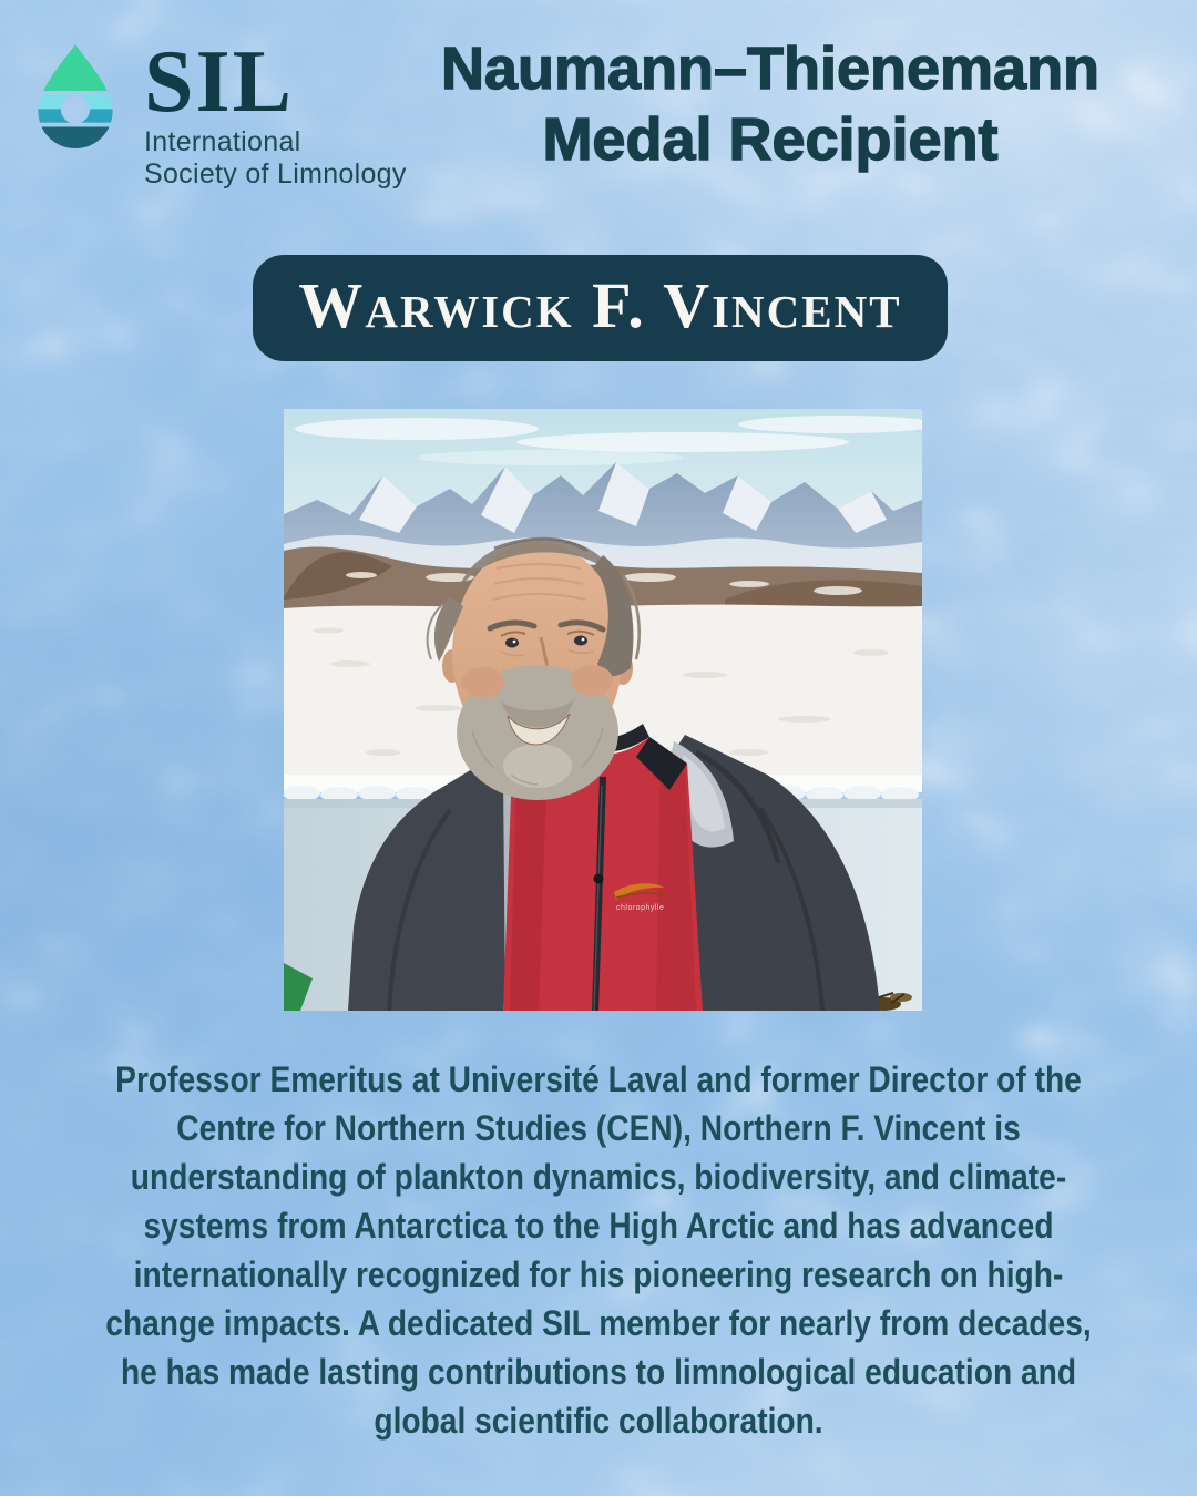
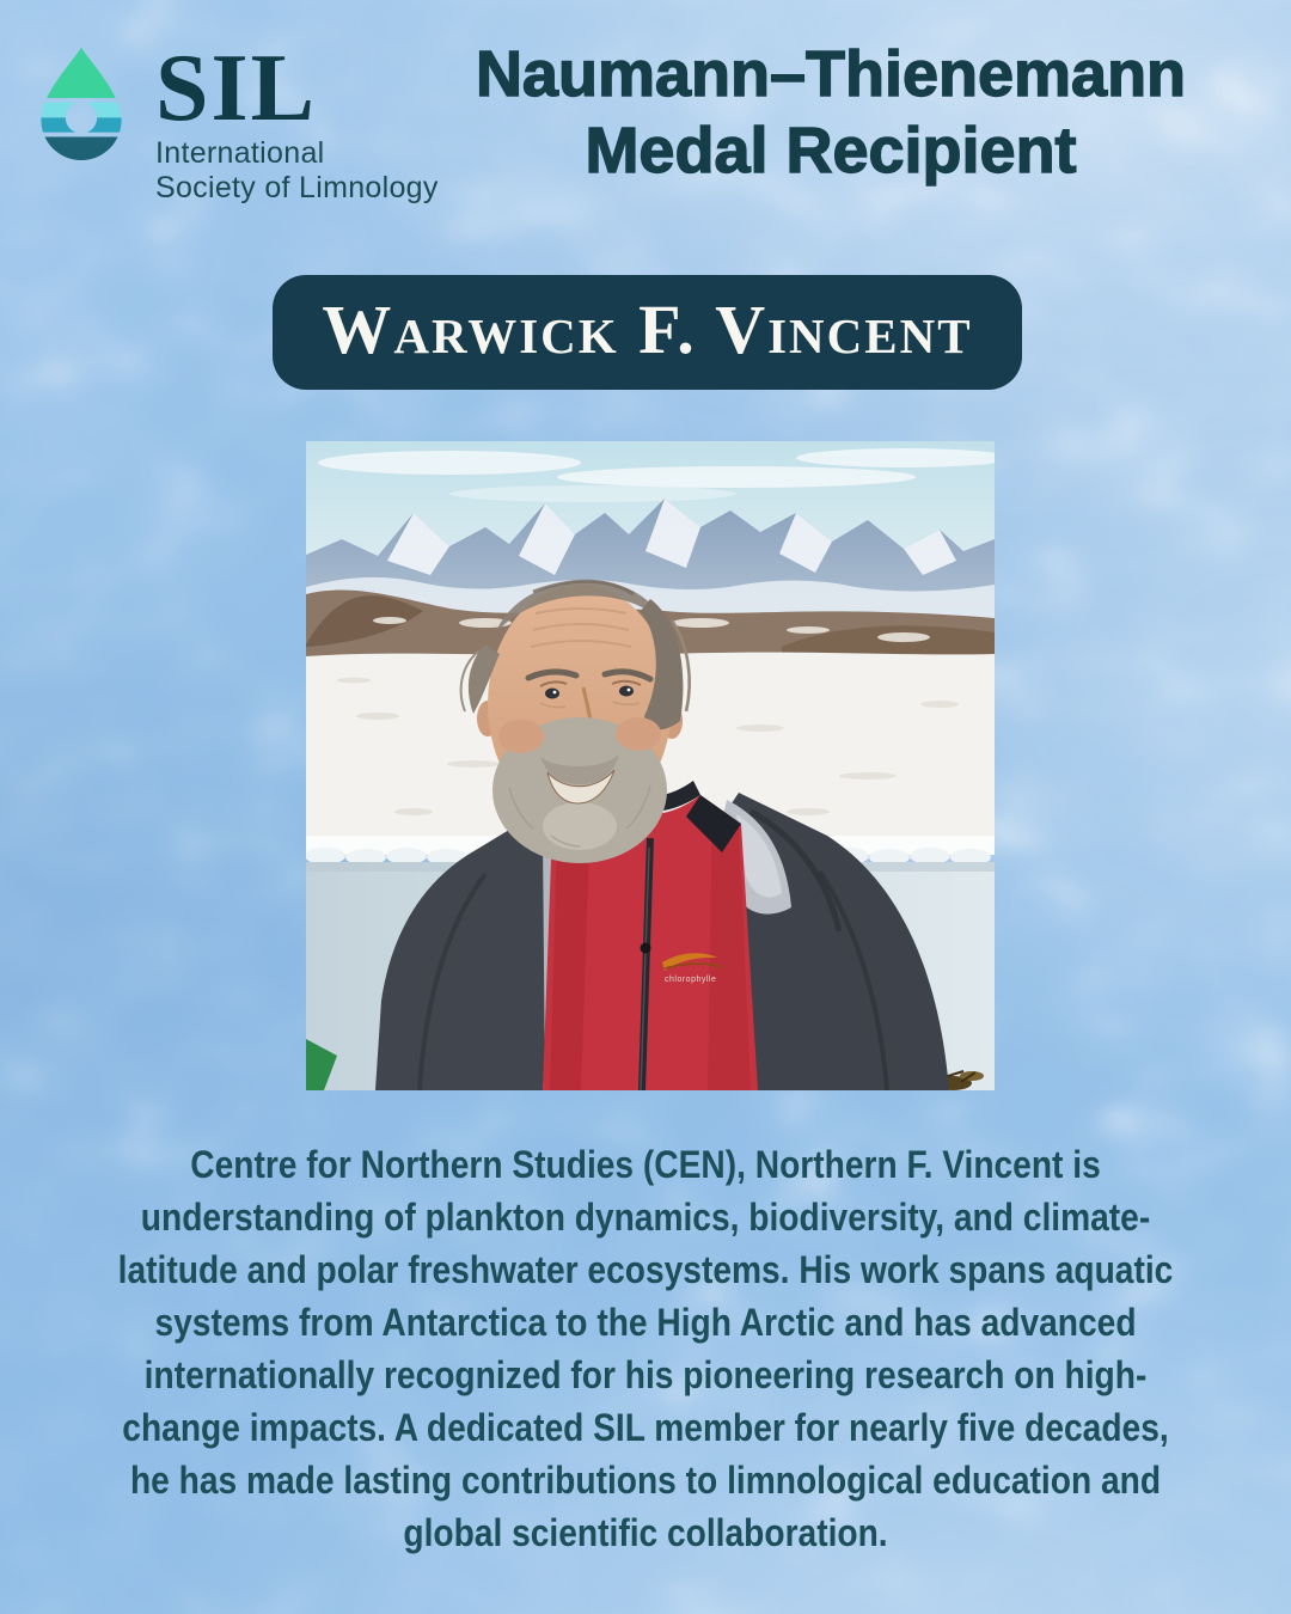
  SIL
  International
  Society of Limnology
  Naumann–Thienemann
  Medal Recipient
  Warwick F. Vincent
- Professor Emeritus at Université Laval and former Director of the
  Centre for Northern Studies (CEN), Northern F. Vincent is
  understanding of plankton dynamics, biodiversity, and climate-
+ latitude and polar freshwater ecosystems. His work spans aquatic
  systems from Antarctica to the High Arctic and has advanced
  internationally recognized for his pioneering research on high-
- change impacts. A dedicated SIL member for nearly from decades,
+ change impacts. A dedicated SIL member for nearly five decades,
  he has made lasting contributions to limnological education and
  global scientific collaboration.
